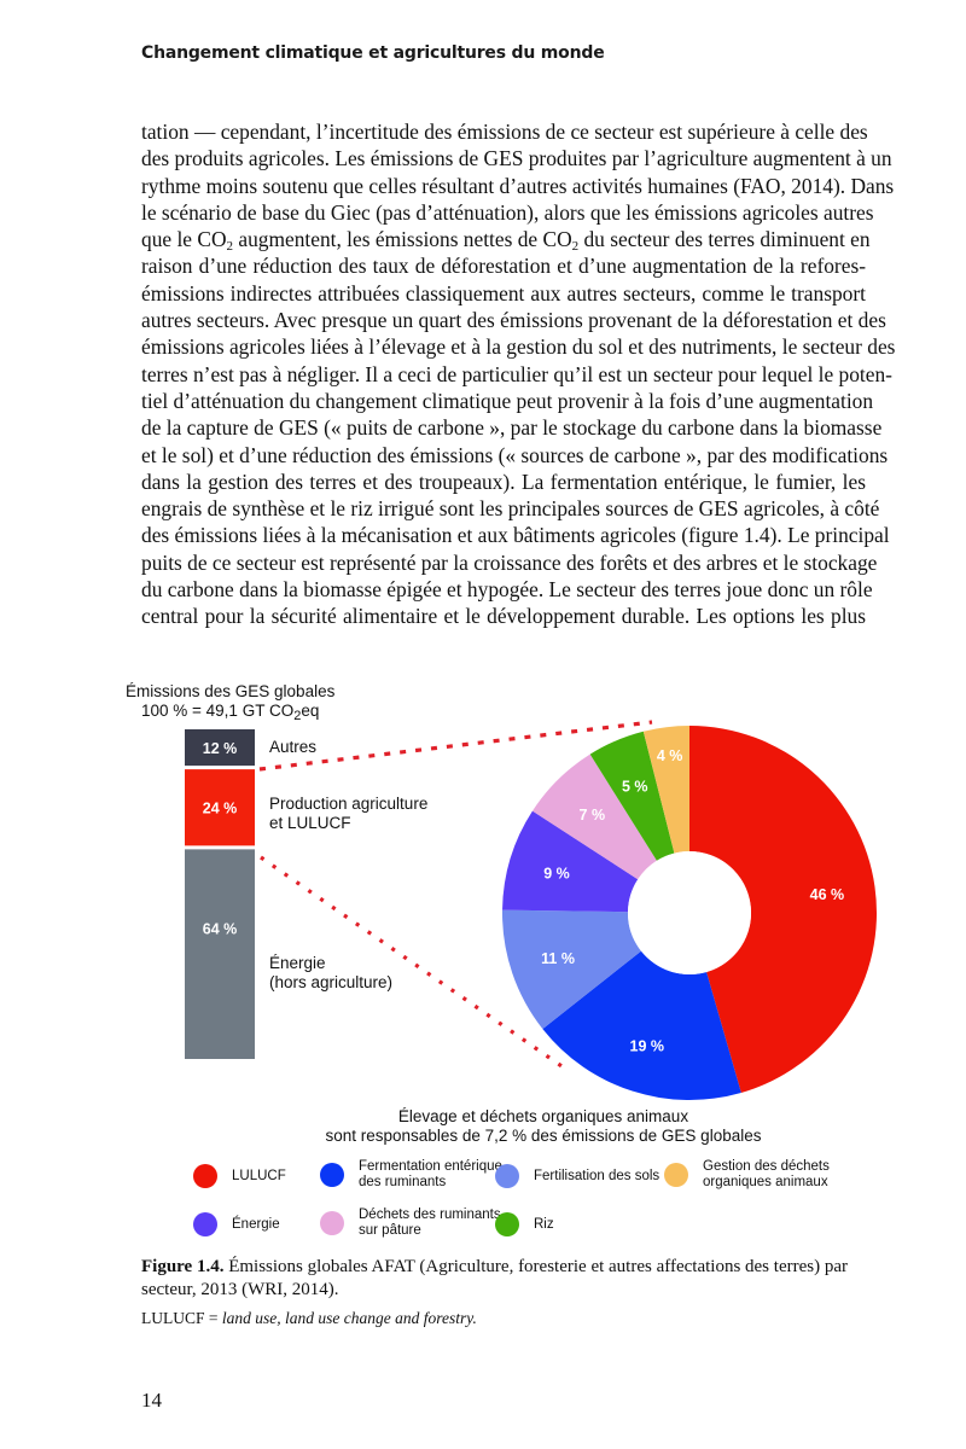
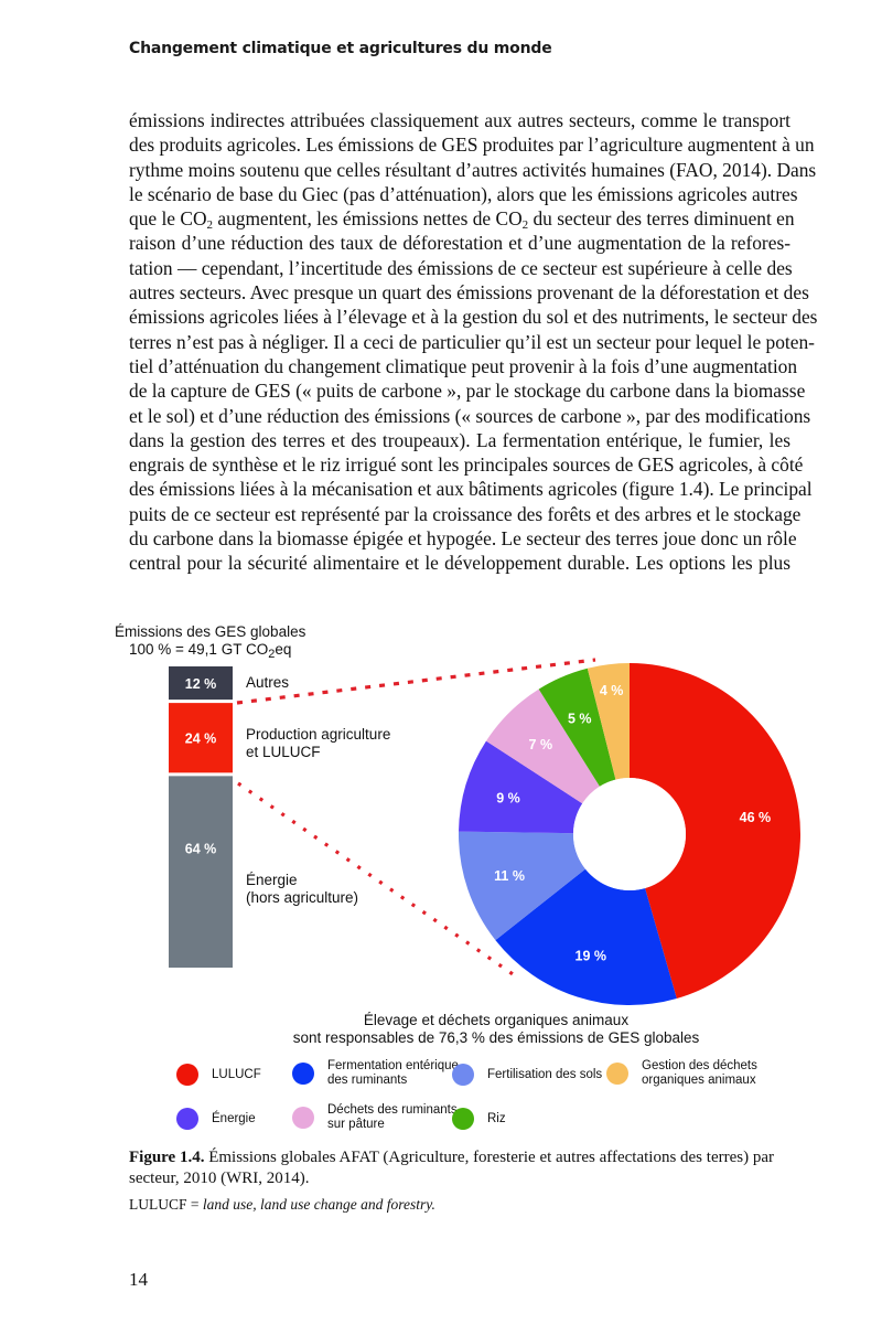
  Changement climatique et agricultures du monde
- tation — cependant, l’incertitude des émissions de ce secteur est supérieure à celle des
+ émissions indirectes attribuées classiquement aux autres secteurs, comme le transport
  des produits agricoles. Les émissions de GES produites par l’agriculture augmentent à
  rythme moins soutenu que celles résultant d’autres activités humaines (FAO, 2014). D
  le scénario de base du Giec (pas d’atténuation), alors que les émissions agricoles autre
  que le CO2 augmentent, les émissions nettes de CO2 du secteur des terres diminuent en
  raison d’une réduction des taux de déforestation et d’une augmentation de la refores-
- émissions indirectes attribuées classiquement aux autres secteurs, comme le transport
+ tation — cependant, l’incertitude des émissions de ce secteur est supérieure à celle des
  autres secteurs. Avec presque un quart des émissions provenant de la déforestation et d
  émissions agricoles liées à l’élevage et à la gestion du sol et des nutriments, le secteur
  terres n’est pas à négliger. Il a ceci de particulier qu’il est un secteur pour lequel le pot
  tiel d’atténuation du changement climatique peut provenir à la fois d’une augmentatio
  de la capture de GES (« puits de carbone », par le stockage du carbone dans la biomas
  et le sol) et d’une réduction des émissions (« sources de carbone », par des modificatio
  dans la gestion des terres et des troupeaux). La fermentation entérique, le fumier, les
  engrais de synthèse et le riz irrigué sont les principales sources de GES agricoles, à cô
  des émissions liées à la mécanisation et aux bâtiments agricoles (figure 1.4). Le princi
  puits de ce secteur est représenté par la croissance des forêts et des arbres et le stockag
  du carbone dans la biomasse épigée et hypogée. Le secteur des terres joue donc un rôl
  central pour la sécurité alimentaire et le développement durable. Les options les plus
  Émissions des GES globales
  100 % = 49,1 GT CO2eq
  12 %
  24 %
  64 %
  46 %
  19 %
  11 %
  9 %
  7 %
  5 %
  4 %
  Autres
  Production agriculture
  et LULUCF
  Énergie
  (hors agriculture)
  Élevage et déchets organiques animaux
- sont responsables de 7,2 % des émissions de GES globales
+ sont responsables de 76,3 % des émissions de GES globales
  LULUCF
  Fermentation entériqu
  des ruminants
  Fertilisation des sols
  Gestion des déchets
  organiques animaux
  Énergie
  Déchets des ruminants
  sur pâture
  Riz
- Figure 1.4. Émissions globales AFAT (Agriculture, foresterie et autres affectations des terres) par secteur, 2013 (WRI, 2014).
+ Figure 1.4. Émissions globales AFAT (Agriculture, foresterie et autres affectations des terres) par secteur, 2010 (WRI, 2014).
  LULUCF = land use, land use change and forestry.
  14
